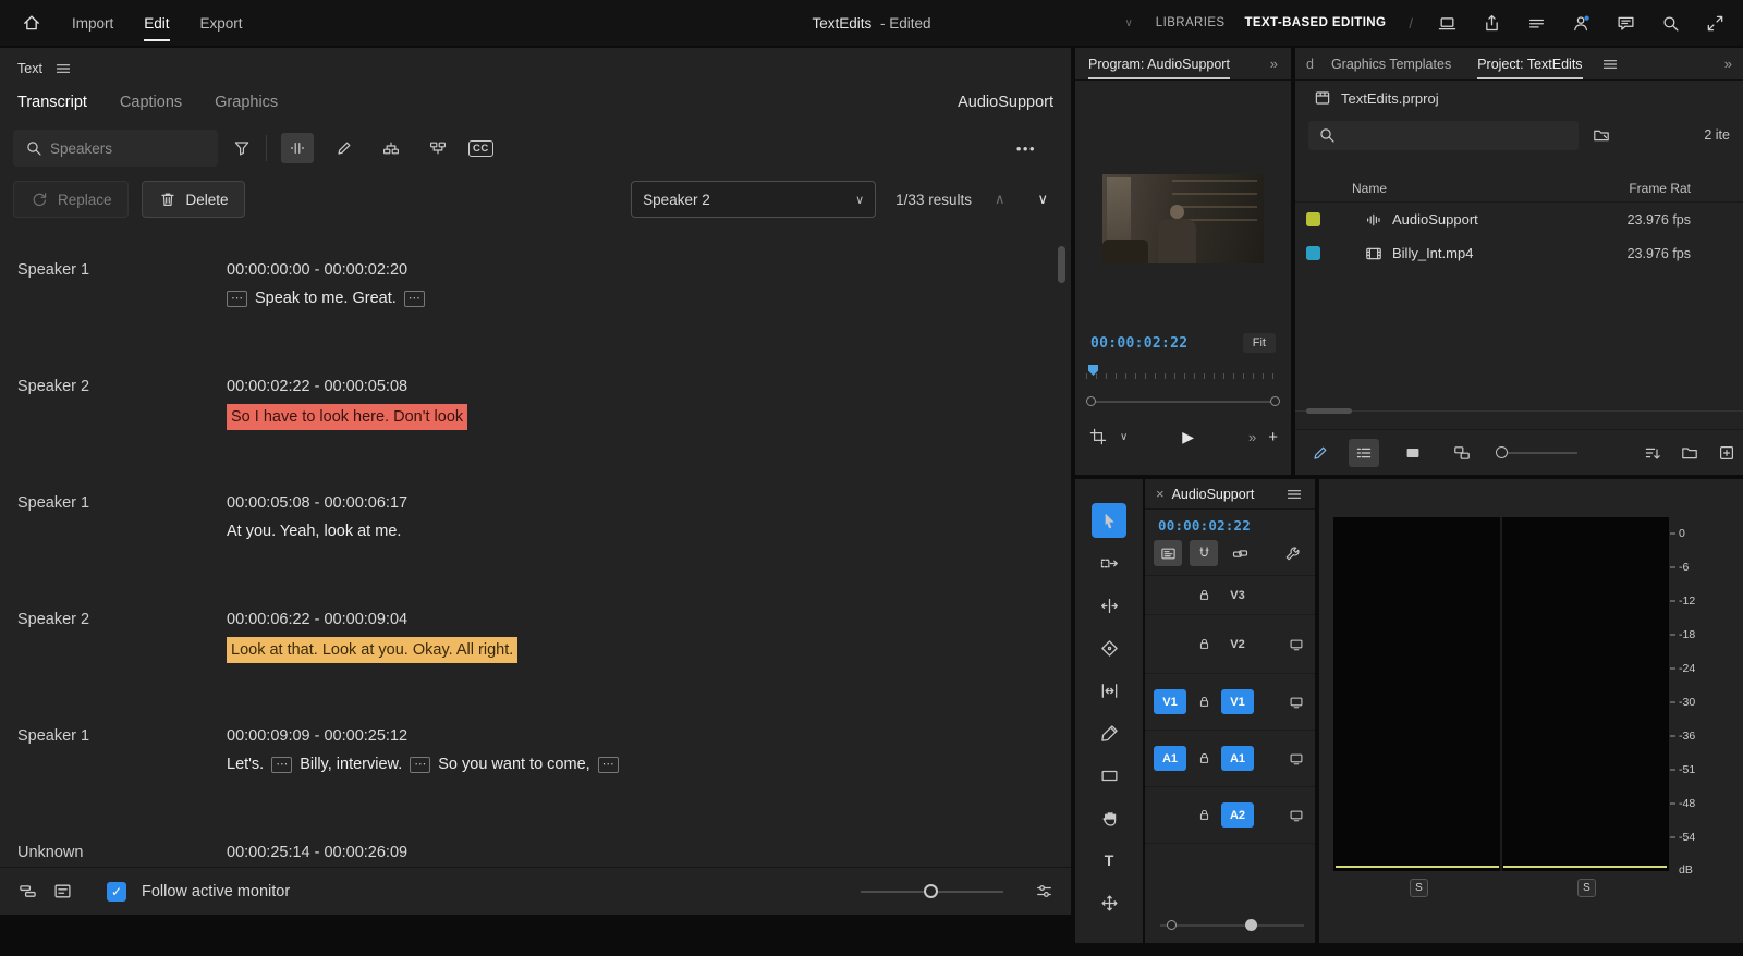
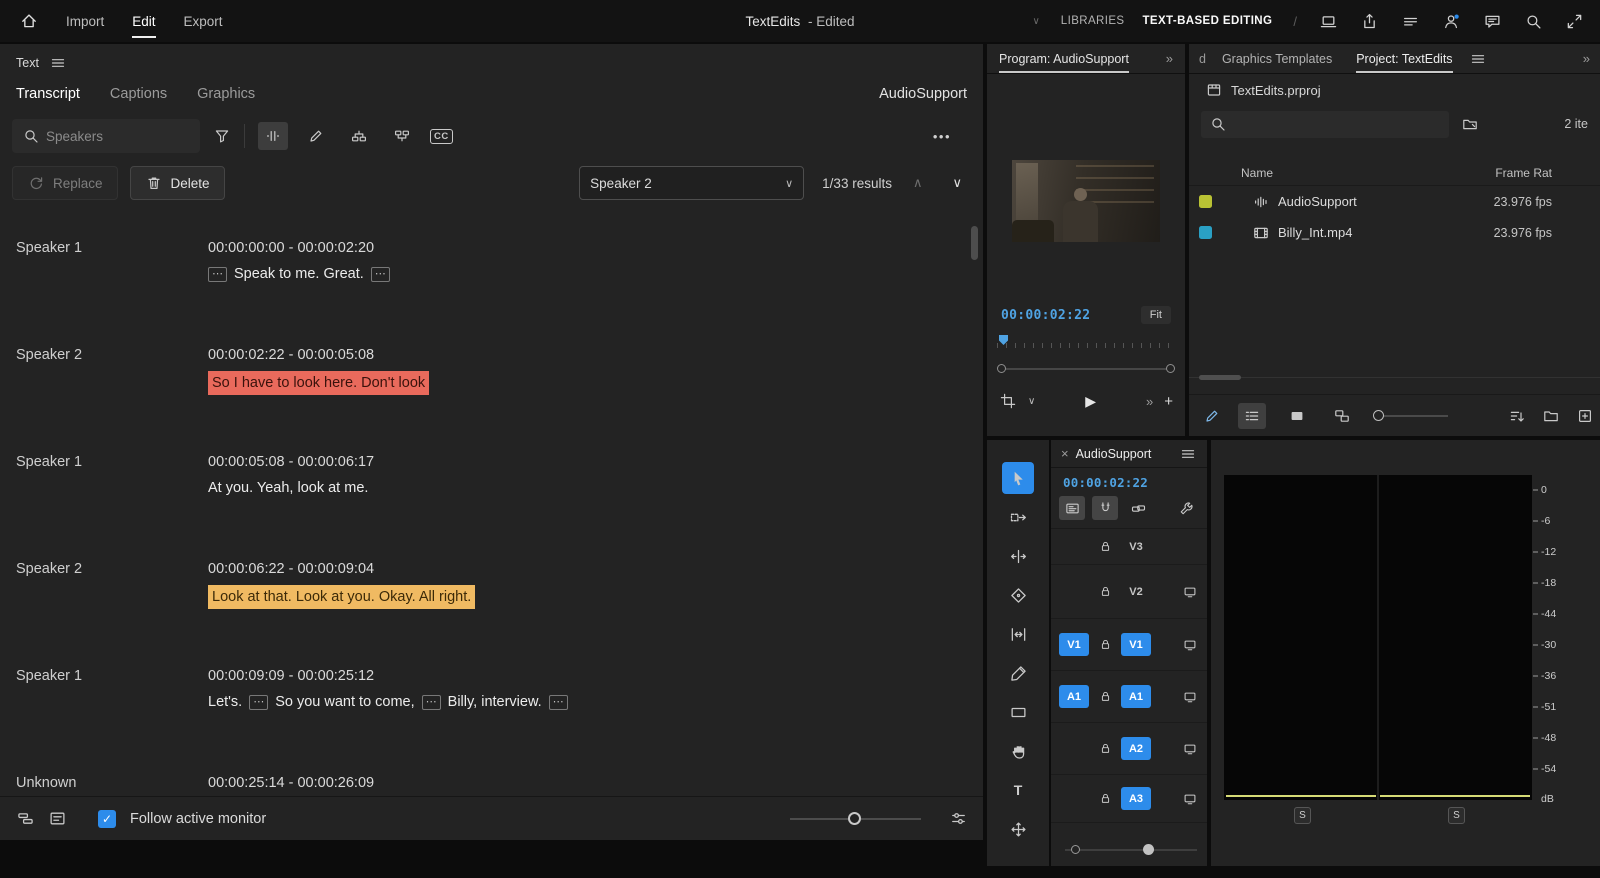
  Import
  Edit
  Export
  TextEdits - Edited
  ∨
  LIBRARIES
  TEXT-BASED EDITING
  /
  Text
  Transcript
  Captions
  Graphics
  AudioSupport
  Speakers
  CC
  •••
  Replace
  Delete
  Speaker 2
  ∨
  1/33 results
  ∧
  ∨
  Speaker 1
  00:00:00:00 - 00:00:02:20
  ⋯
  Speak to me. Great.
  ⋯
  Speaker 2
  00:00:02:22 - 00:00:05:08
  So I have to look here. Don't look
  Speaker 1
  00:00:05:08 - 00:00:06:17
  At you. Yeah, look at me.
  Speaker 2
  00:00:06:22 - 00:00:09:04
  Look at that. Look at you. Okay. All right.
  Speaker 1
  00:00:09:09 - 00:00:25:12
  Let's.
  ⋯
- Billy, interview.
+ So you want to come,
  ⋯
- So you want to come,
+ Billy, interview.
  ⋯
  Unknown
  00:00:25:14 - 00:00:26:09
  ✓
  Follow active monitor
  Program: AudioSupport
  »
  00:00:02:22
  Fit
  ∨
  ▶
  »
  +
  d
  Graphics Templates
  Project: TextEdits
  »
  TextEdits.prproj
  2 ite
  Name
  Frame Rat
  AudioSupport
  23.976 fps
  Billy_Int.mp4
  23.976 fps
  T
  ×
  AudioSupport
  00:00:02:22
  V3
  V2
  V1
  V1
  A1
  A1
  A2
+ A3
  0
  -6
  -12
  -18
- -24
+ -44
  -30
  -36
  -51
  -48
  -54
  dB
  S
  S
